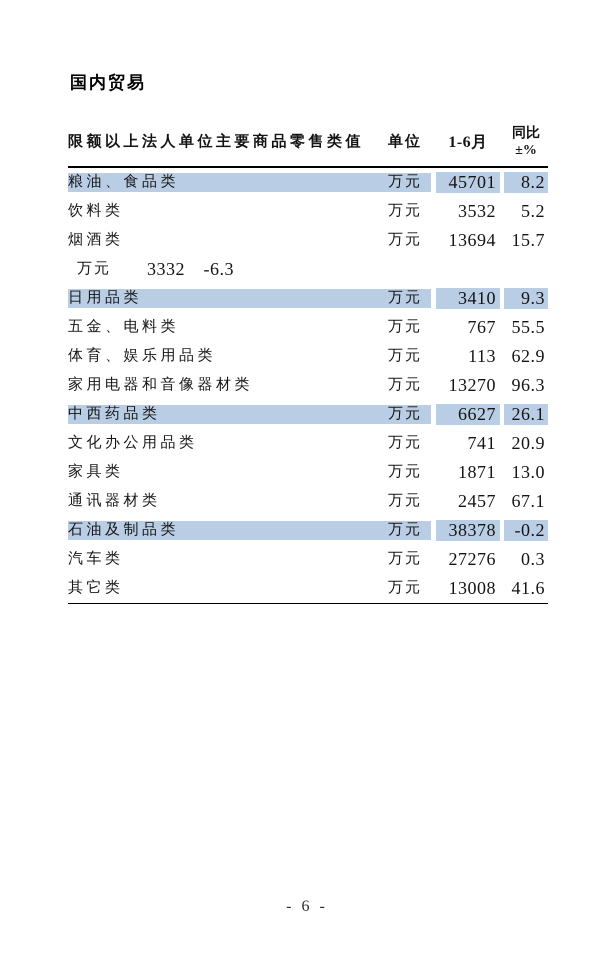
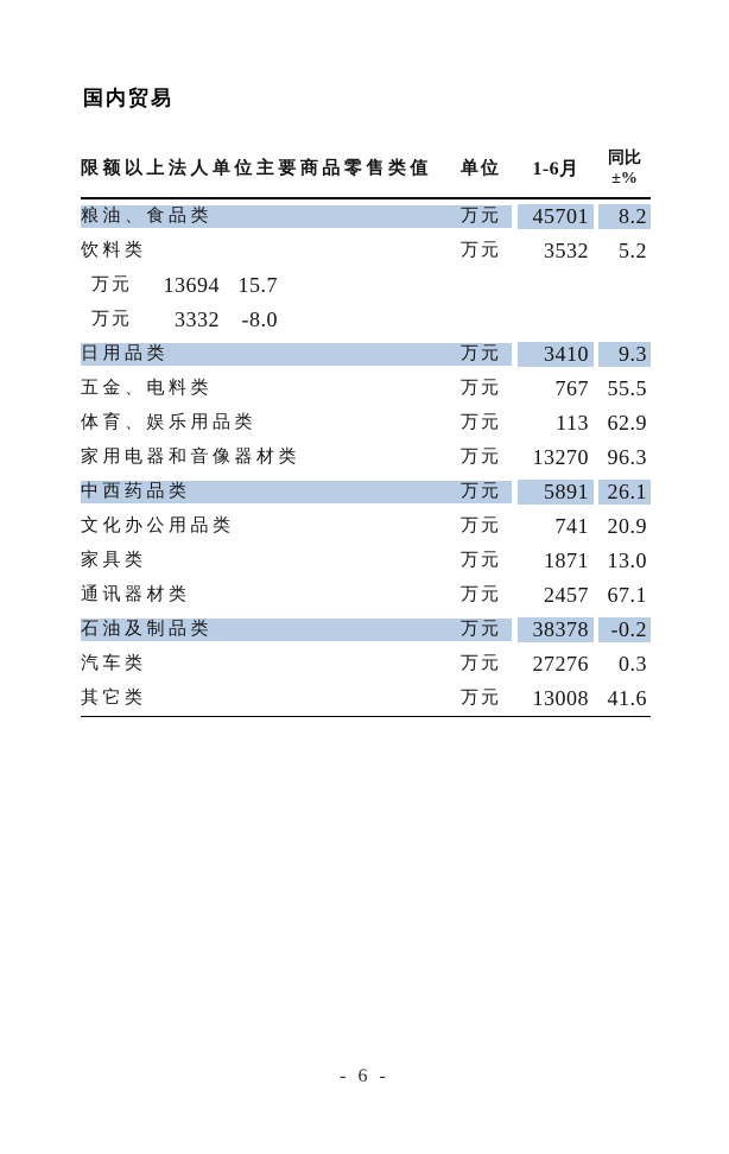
  国内贸易
  限额以上法人单位主要商品零售类值
  单位
  1-6月
  同比
  ±%
  粮油、食品类
  万元
  45701
  8.2
  饮料类
  万元
  3532
  5.2
- 烟酒类
  万元
  13694
  15.7
  万元
  3332
- -6.3
+ -8.0
  日用品类
  万元
  3410
  9.3
  五金、电料类
  万元
  767
  55.5
  体育、娱乐用品类
  万元
  113
  62.9
  家用电器和音像器材类
  万元
  13270
  96.3
  中西药品类
  万元
- 6627
+ 5891
  26.1
  文化办公用品类
  万元
  741
  20.9
  家具类
  万元
  1871
  13.0
  通讯器材类
  万元
  2457
  67.1
  石油及制品类
  万元
  38378
  -0.2
  汽车类
  万元
  27276
  0.3
  其它类
  万元
  13008
  41.6
  - 6 -
